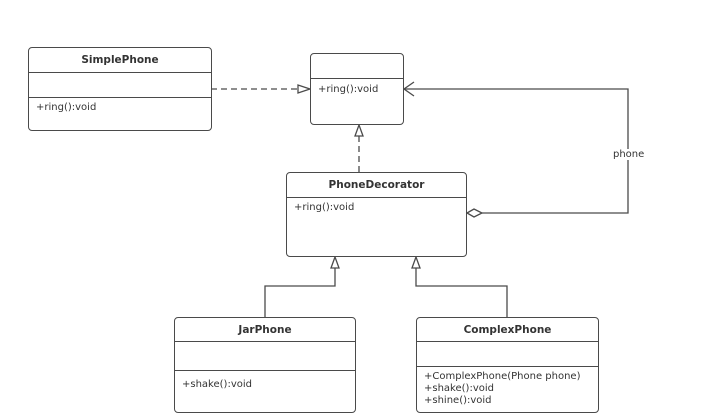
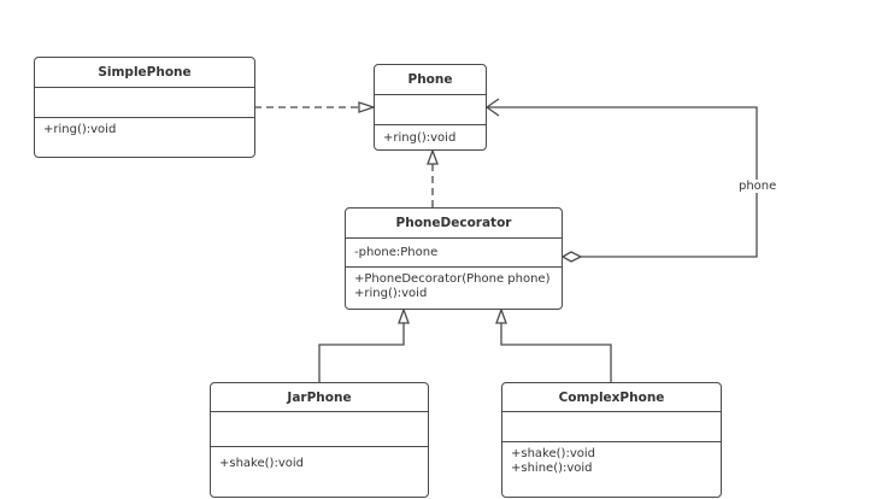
  phone
  SimplePhone
  +ring():void
+ Phone
  +ring():void
  PhoneDecorator
+ -phone:Phone
+ +PhoneDecorator(Phone phone)
  +ring():void
  JarPhone
  +shake():void
  ComplexPhone
- +ComplexPhone(Phone phone)
  +shake():void
  +shine():void
